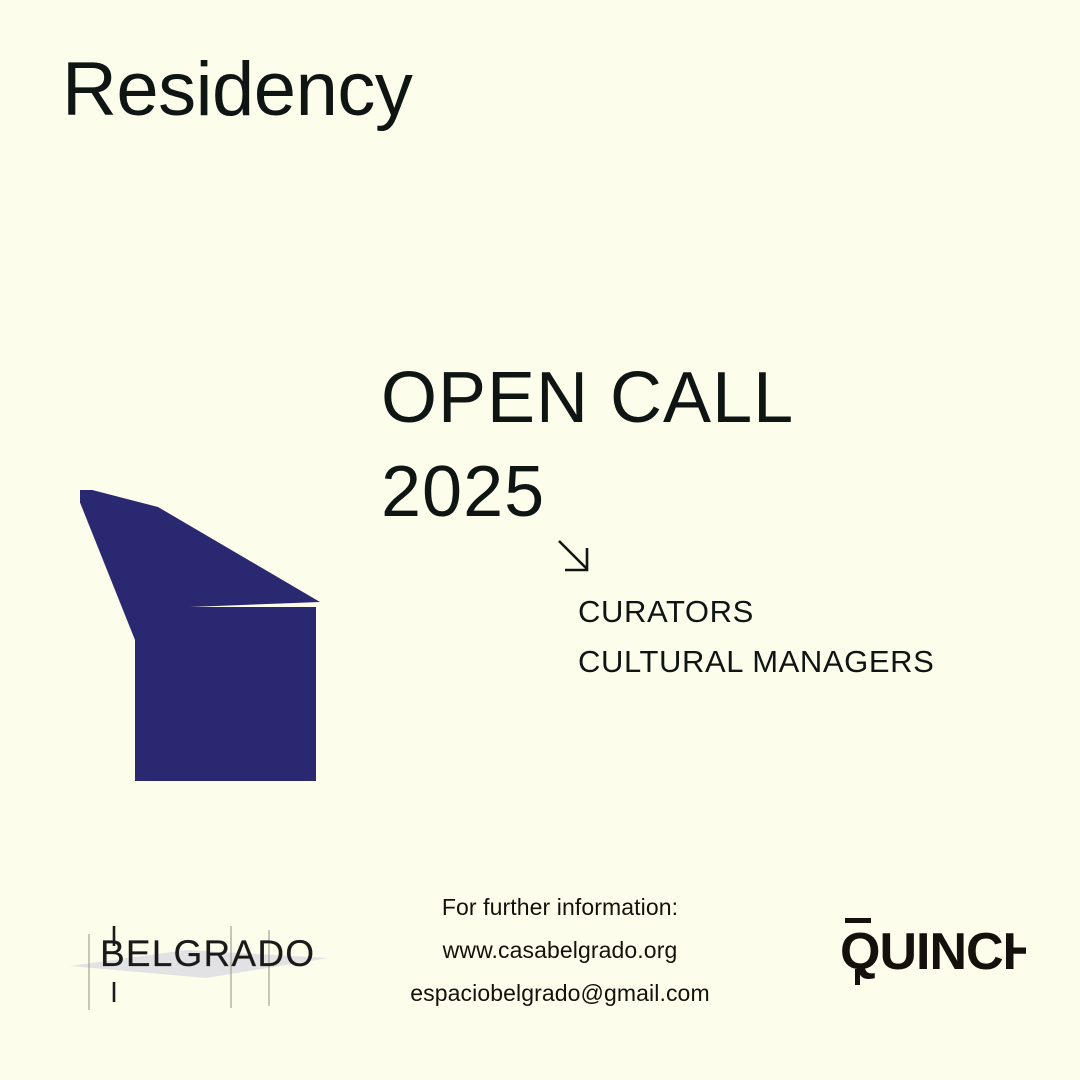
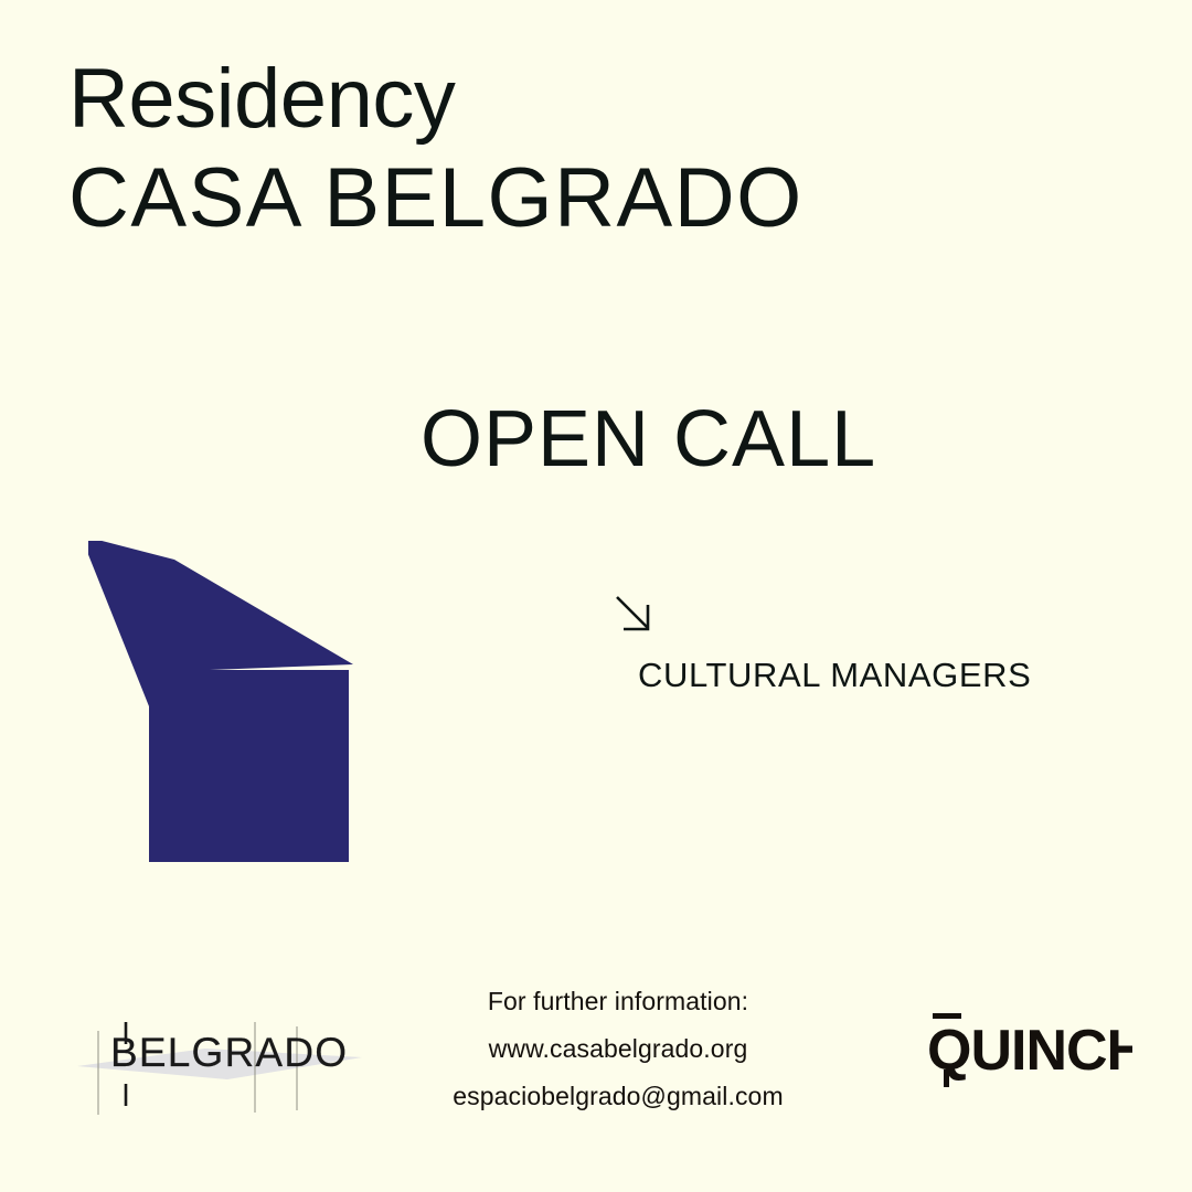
  Residency
+ CASA BELGRADO
  OPEN CALL
- 2025
- CURATORS
  CULTURAL MANAGERS
  For further information:
  www.casabelgrado.org
  espaciobelgrado@gmail.com
  BELGRADO
  QUINCH
